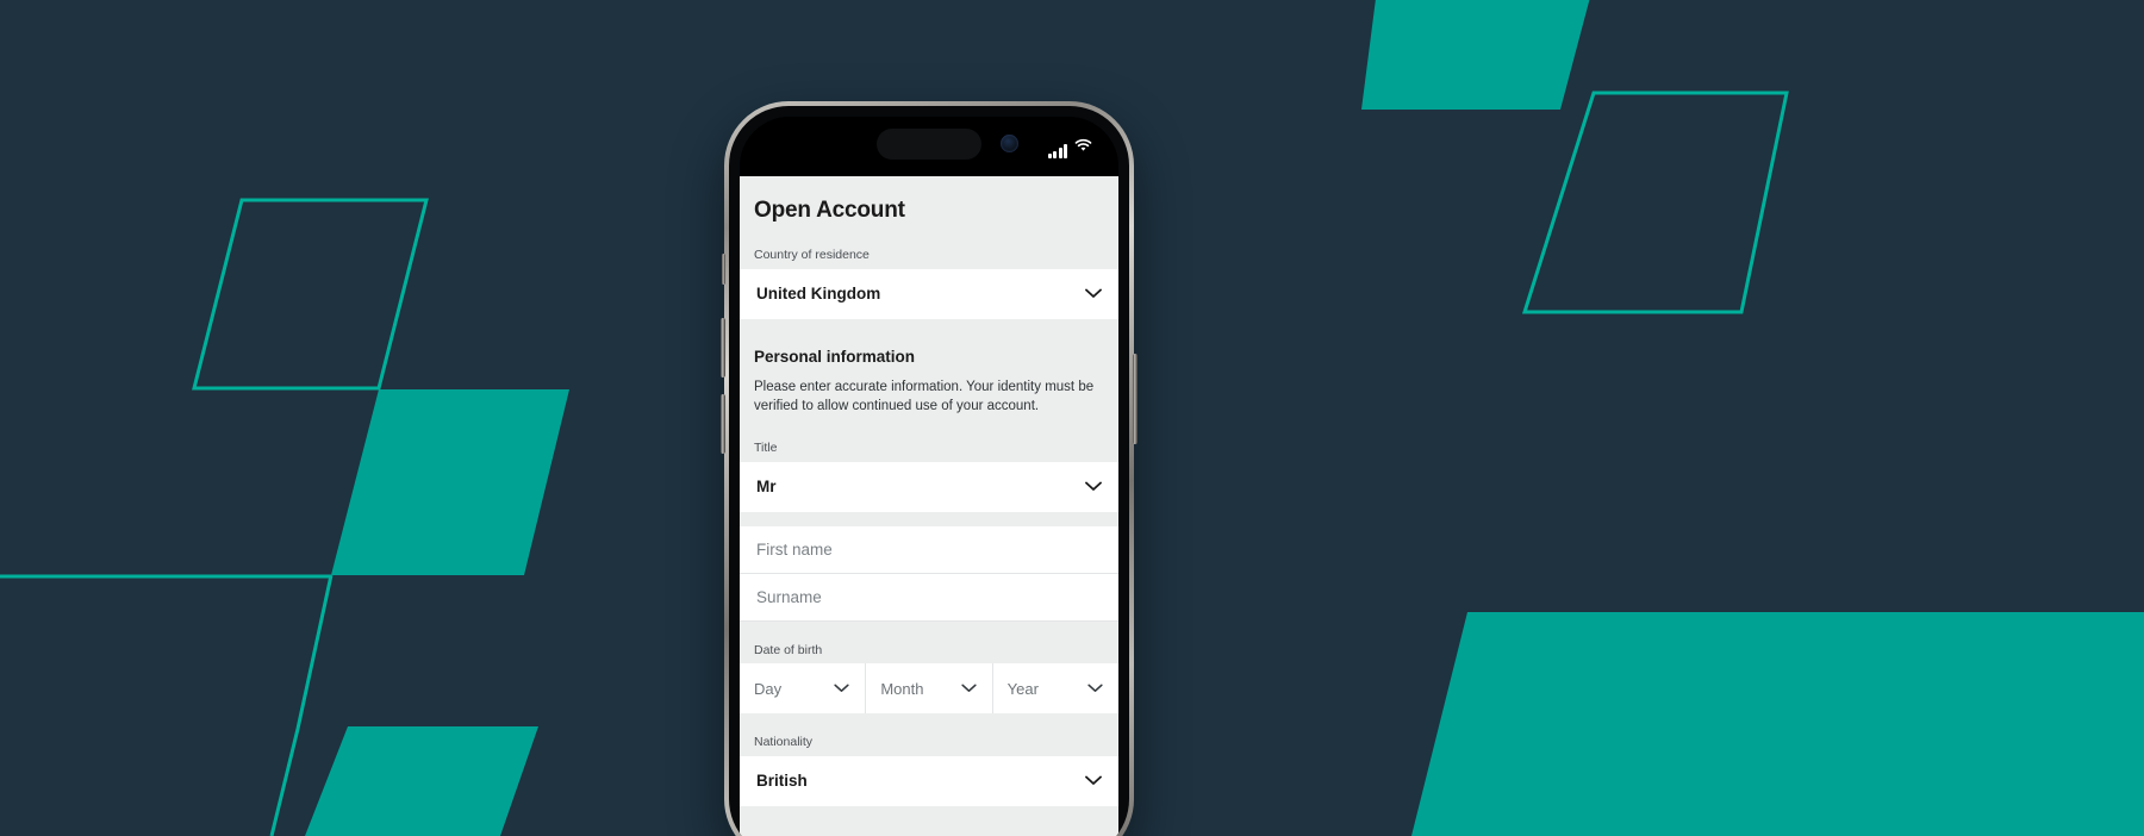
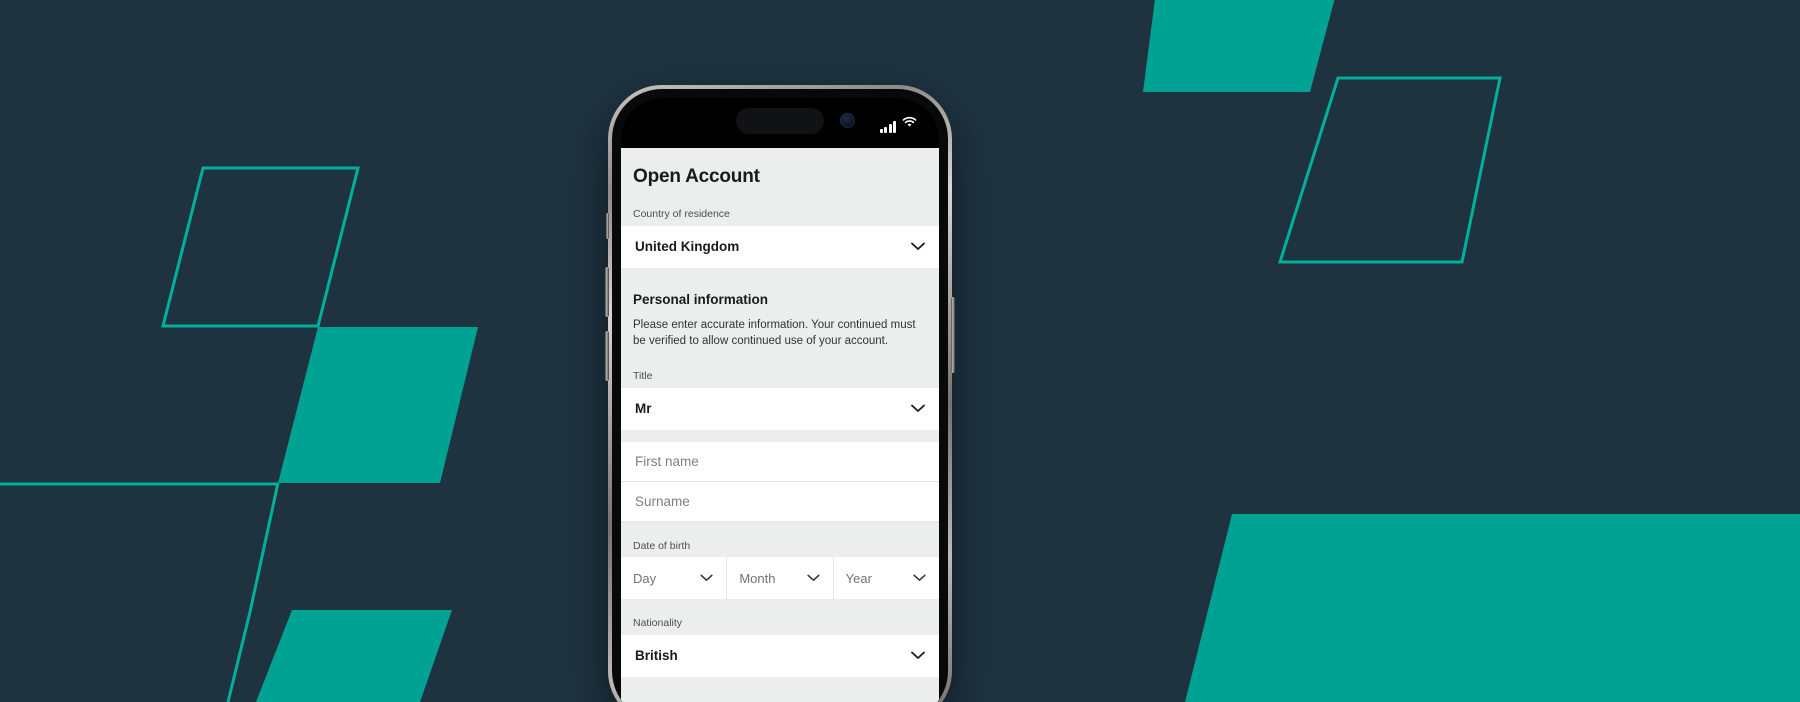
  Open Account
  Country of residence
  United Kingdom
  Personal information
- Please enter accurate information. Your identity must be verified to allow continued use of your account.
+ Please enter accurate information. Your continued must be verified to allow continued use of your account.
  Title
  Mr
  First name
  Surname
  Date of birth
  Day
  Month
  Year
  Nationality
  British
